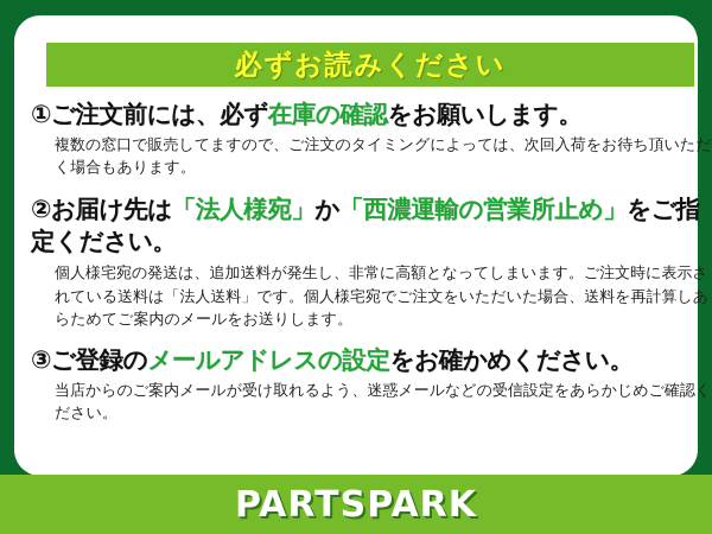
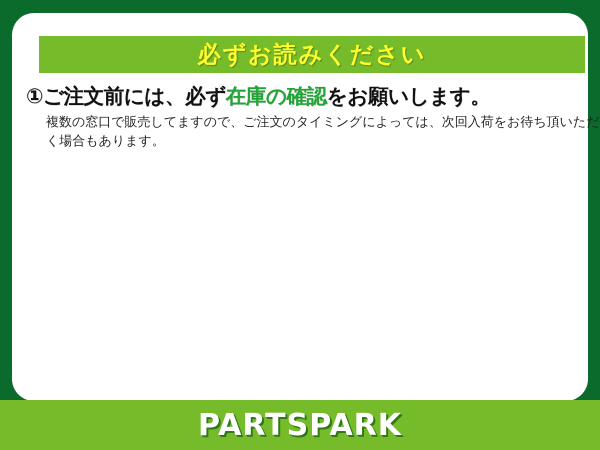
  必ずお読みください
  ①ご注文前には、必ず在庫の確認をお願いします。
  複数の窓口で販売してますので、ご注文のタイミングによっては、次回入荷をお待ち頂いただく場合もあります。
- ②お届け先は「法人様宛」か「西濃運輸の営業所止め」をご指定ください。
- 個人様宅宛の発送は、追加送料が発生し、非常に高額となってしまいます。ご注文時に表示されている送料は「法人送料」です。個人様宅宛でご注文をいただいた場合、送料を再計算しあらためてご案内のメールをお送りします。
- ③ご登録のメールアドレスの設定をお確かめください。
- 当店からのご案内メールが受け取れるよう、迷惑メールなどの受信設定をあらかじめご確認ください。
  PARTSPARK
